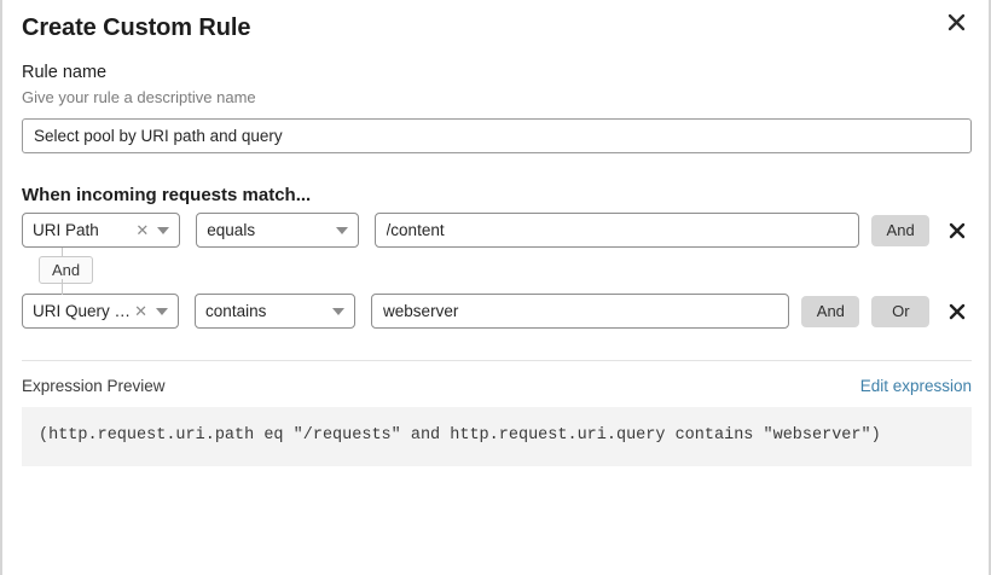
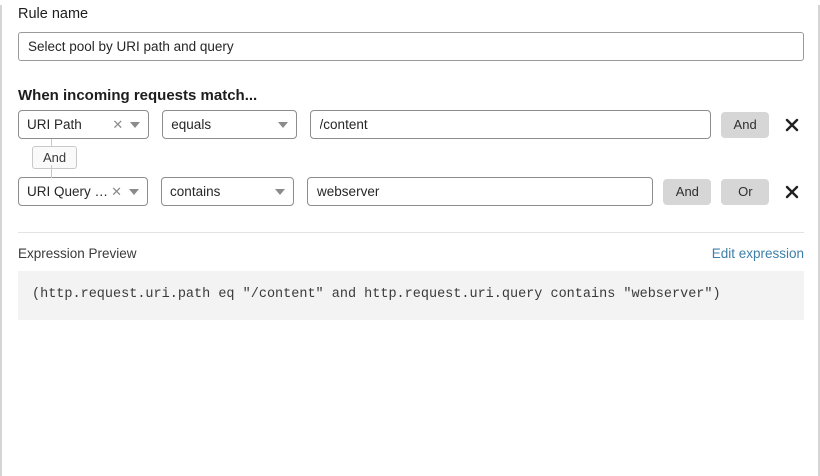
- Create Custom Rule
  Rule name
- Give your rule a descriptive name
  Select pool by URI path and query
  When incoming requests match...
  URI Path
  ✕
  equals
  /content
  And
  And
  URI Query St
  ✕
  contains
  webserver
  And
  Or
  Expression Preview
  Edit expression
- (http.request.uri.path eq "/requests" and http.request.uri.query contains "webserver")
+ (http.request.uri.path eq "/content" and http.request.uri.query contains "webserver")
